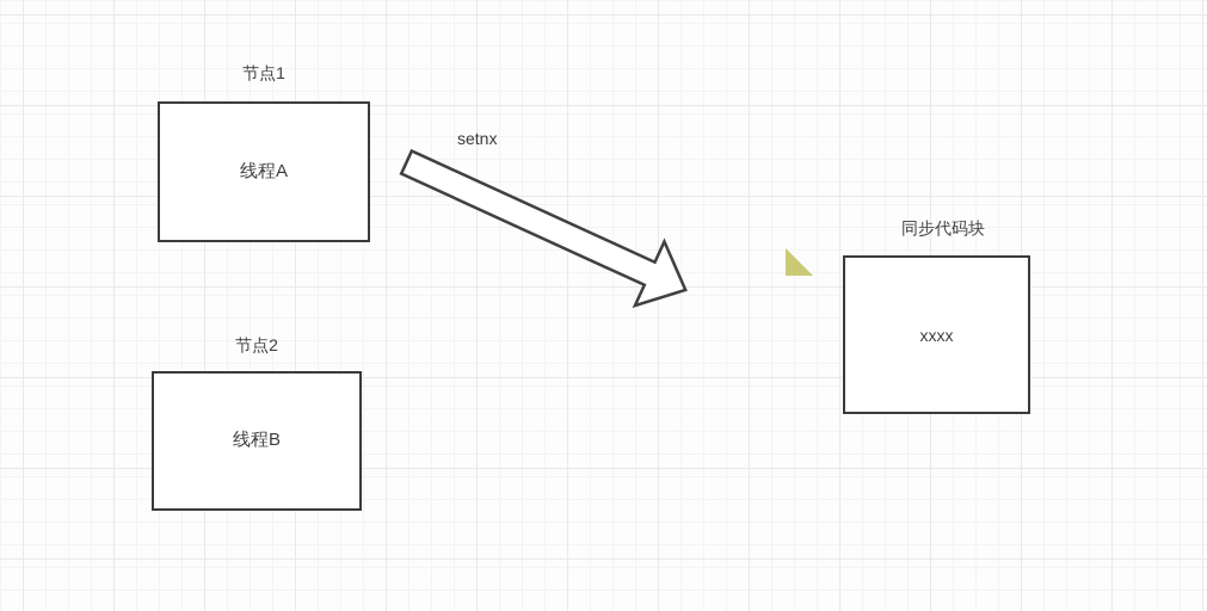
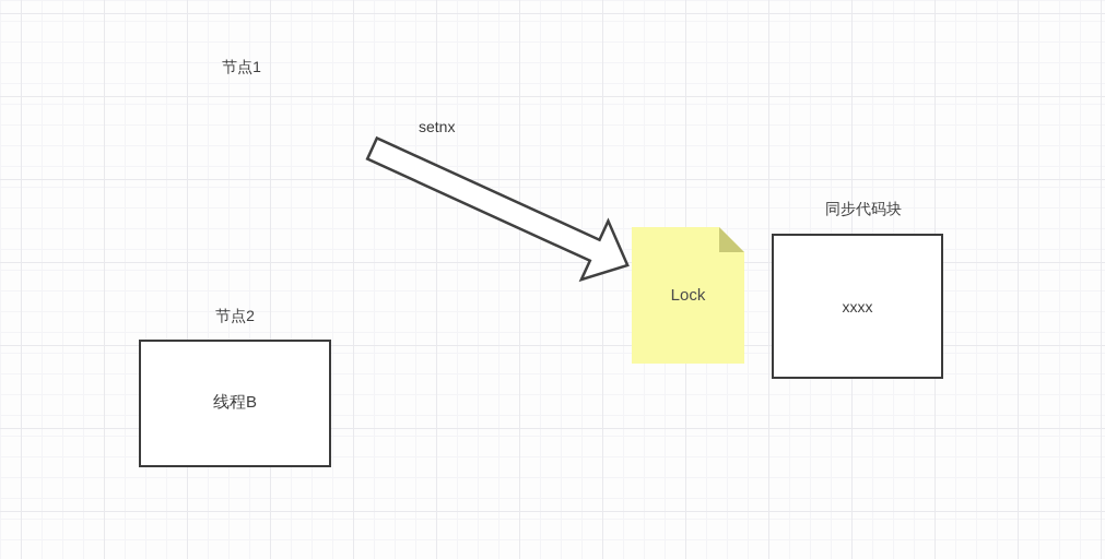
  节点1
- 线程A
  节点2
  线程B
  setnx
+ Lock
  同步代码块
  xxxx
